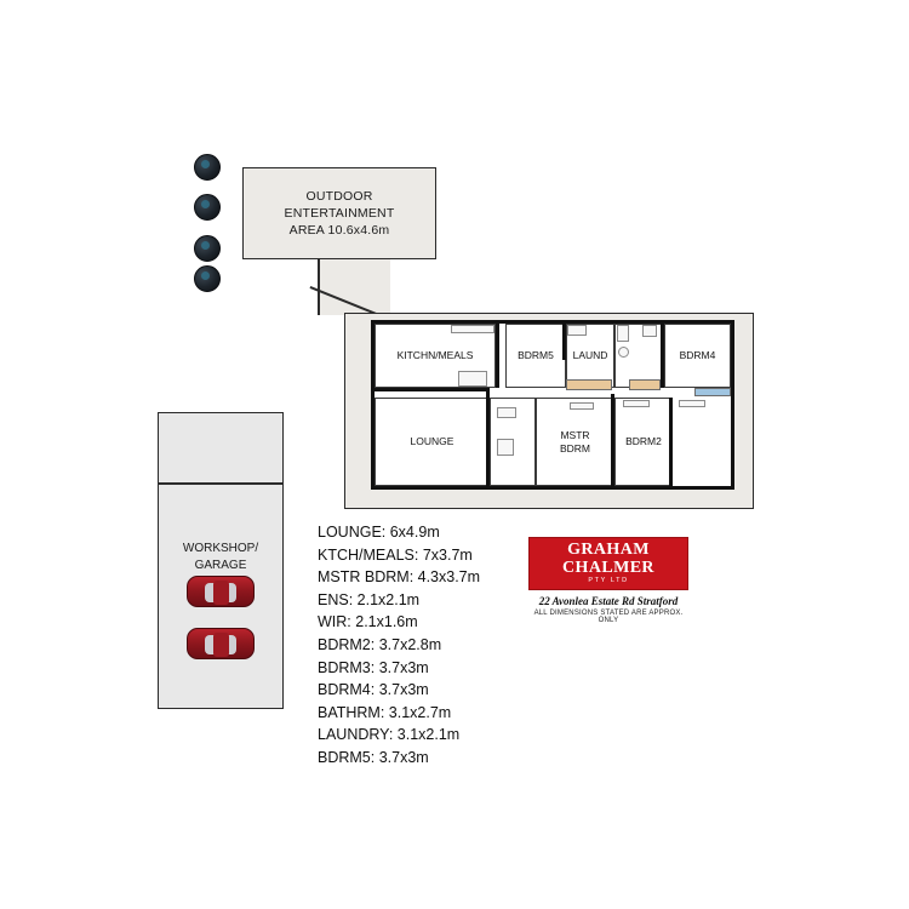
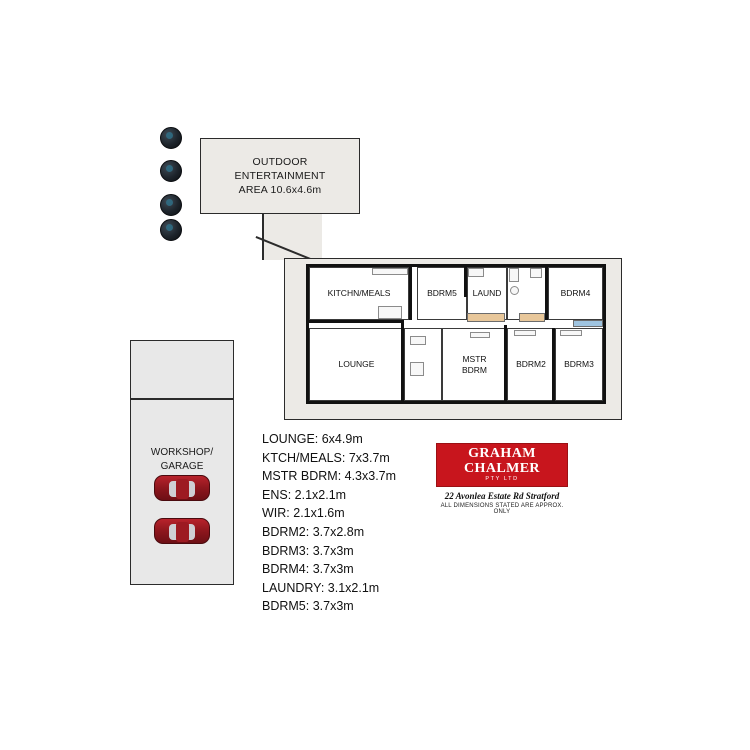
  OUTDOOR
  ENTERTAINMENT
  AREA 10.6x4.6m
  KITCHN/MEALS
  BDRM5
  LAUND
  BDRM4
  LOUNGE
  MSTR
  BDRM
  BDRM2
+ BDRM3
  WORKSHOP/
  GARAGE
  LOUNGE: 6x4.9m
  KTCH/MEALS: 7x3.7m
  MSTR BDRM: 4.3x3.7m
  ENS: 2.1x2.1m
  WIR: 2.1x1.6m
  BDRM2: 3.7x2.8m
  BDRM3: 3.7x3m
  BDRM4: 3.7x3m
- BATHRM: 3.1x2.7m
  LAUNDRY: 3.1x2.1m
  BDRM5: 3.7x3m
  GRAHAM CHALMER
  22 Avonlea Estate Rd Stratford
